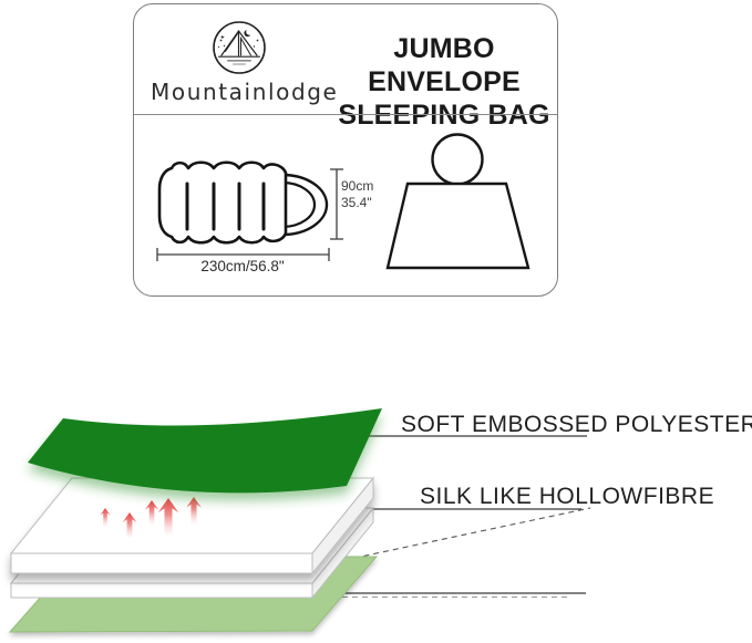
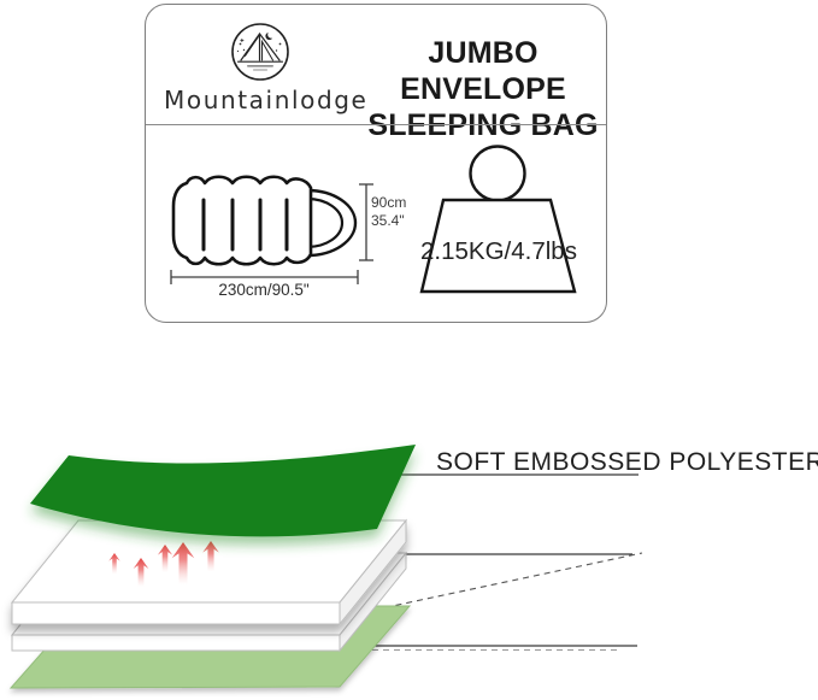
  Mountainlodg
  JUMBO ENVELOPE
  SLEEPING BAG
  90cm
  35.4"
- 230cm/56.8"
+ 230cm/90.5"
+ 2.15KG/4.7lbs
  SOFT EMBOSSED POLYESTER
- SILK LIKE HOLLOWFIBRE
